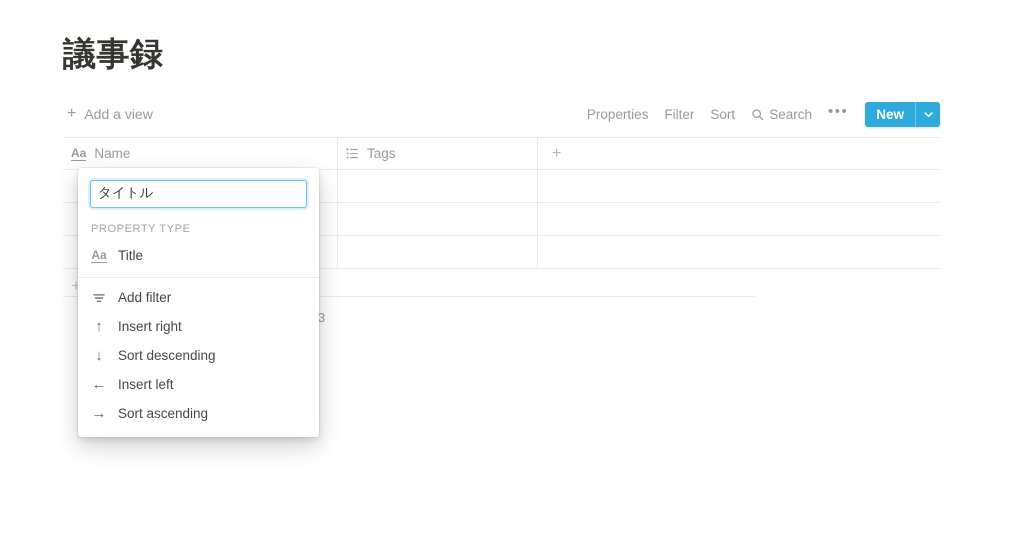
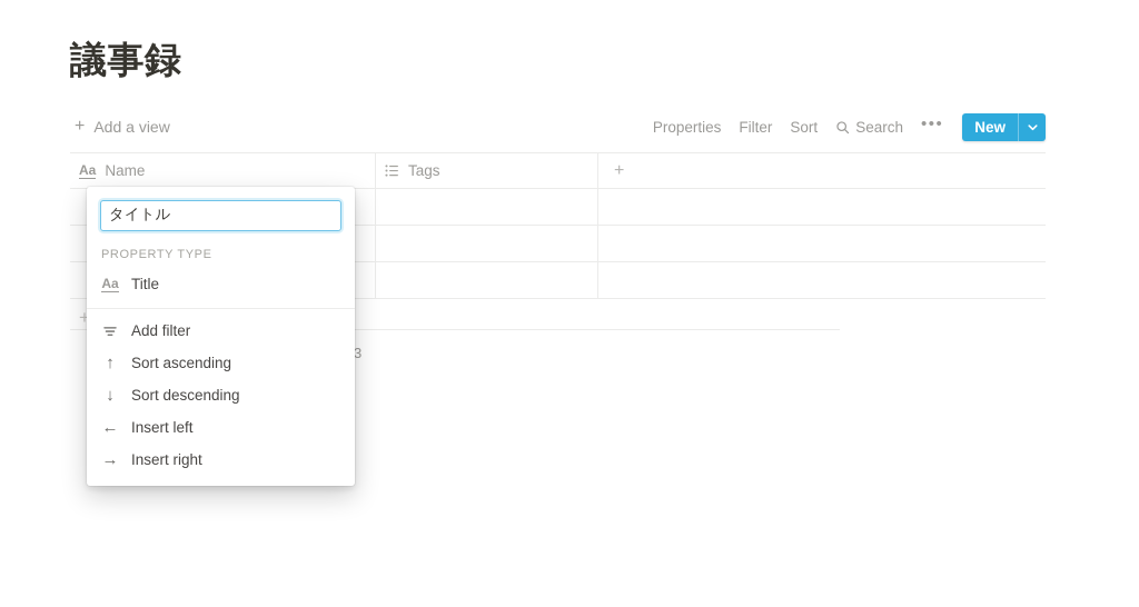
  議事録
  +
  Add a view
  Properties
  Filter
  Sort
  Search
  •••
  New
  Aa
  Name
  Tags
  +
  +
  3
  タイトル
  PROPERTY TYPE
  Aa
  Title
  Add filter
  ↑
- Insert right
+ Sort ascending
  ↓
  Sort descending
  ←
  Insert left
  →
- Sort ascending
+ Insert right
